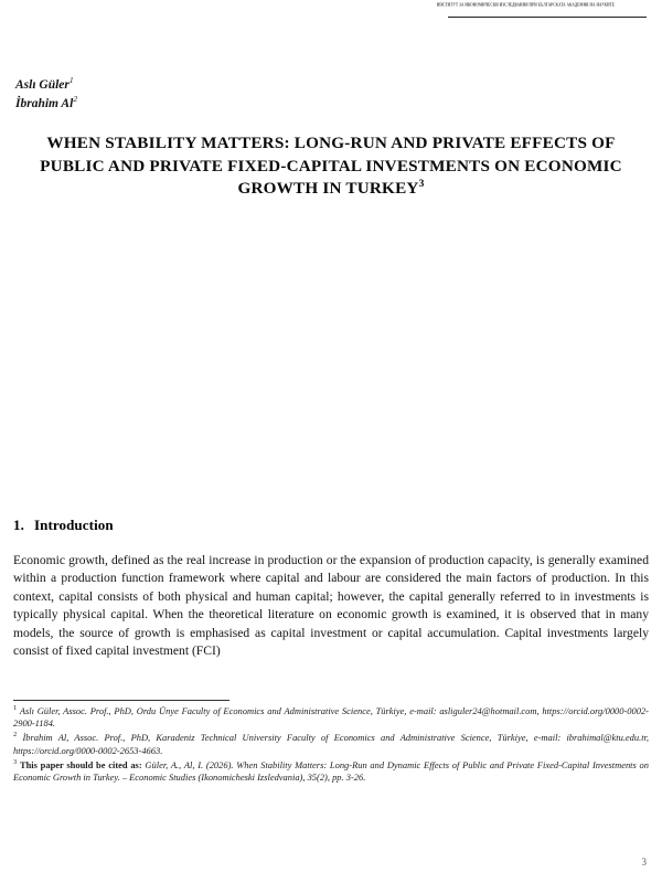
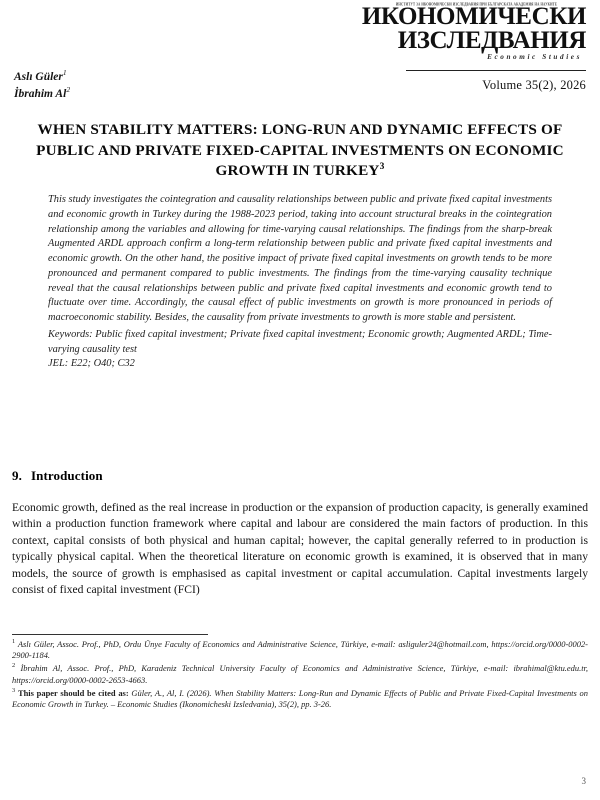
+ ИКОНОМИЧЕСКИ
+ ИЗСЛЕДВАНИЯ
+ Economic Studies
+ Volume 35(2), 2026
  Aslı Güler1
  İbrahim Al2
- WHEN STABILITY MATTERS: LONG-RUN AND PRIVATE EFFECTS OF PUBLIC AND PRIVATE FIXED-CAPITAL INVESTMENTS ON ECONOMIC GROWTH IN TURKEY3
+ WHEN STABILITY MATTERS: LONG-RUN AND DYNAMIC EFFECTS OF PUBLIC AND PRIVATE FIXED-CAPITAL INVESTMENTS ON ECONOMIC GROWTH IN TURKEY3
+ This study investigates the cointegration and causality relationships between public and private fixed capital investments and economic growth in Turkey during the 1988-2023 period, taking into account structural breaks in the cointegration relationship among the variables and allowing for time-varying causal relationships. The findings from the sharp-break Augmented ARDL approach confirm a long-term relationship between public and private fixed capital investments and economic growth. On the other hand, the positive impact of private fixed capital investments on growth tends to be more pronounced and permanent compared to public investments. The findings from the time-varying causality technique reveal that the causal relationships between public and private fixed capital investments and economic growth tend to fluctuate over time. Accordingly, the causal effect of public investments on growth is more pronounced in periods of macroeconomic stability. Besides, the causality from private investments to growth is more stable and persistent.
+ Keywords: Public fixed capital investment; Private fixed capital investment; Economic growth; Augmented ARDL; Time-varying causality test
+ JEL: E22; O40; C32
- 1. Introduction
+ 9. Introduction
- Economic growth, defined as the real increase in production or the expansion of production capacity, is generally examined within a production function framework where capital and labour are considered the main factors of production. In this context, capital consists of both physical and human capital; however, the capital generally referred to in investments is typically physical capital. When the theoretical literature on economic growth is examined, it is observed that in many models, the source of growth is emphasised as capital investment or capital accumulation. Capital investments largely consist of fixed capital investment (FCI)
+ Economic growth, defined as the real increase in production or the expansion of production capacity, is generally examined within a production function framework where capital and labour are considered the main factors of production. In this context, capital consists of both physical and human capital; however, the capital generally referred to in production is typically physical capital. When the theoretical literature on economic growth is examined, it is observed that in many models, the source of growth is emphasised as capital investment or capital accumulation. Capital investments largely consist of fixed capital investment (FCI)
  Aslı Güler, Assoc. Prof., PhD, Ordu Ünye Faculty of Economics and Administrative Science, Türkiye, e-mail: asliguler24@hotmail.com, https://orcid.org/0000-0002-2900-1184.
  İbrahim Al, Assoc. Prof., PhD, Karadeniz Technical University Faculty of Economics and Administrative Science, Türkiye, e-mail: ibrahimal@ktu.edu.tr, https://orcid.org/0000-0002-2653-4663.
  This paper should be cited as: Güler, A., Al, I. (2026). When Stability Matters: Long-Run and Dynamic Effects of Public and Private Fixed-Capital Investments on Economic Growth in Turkey. – Economic Studies (Ikonomicheski Izsledvania), 35(2), pp. 3-26.
  3
